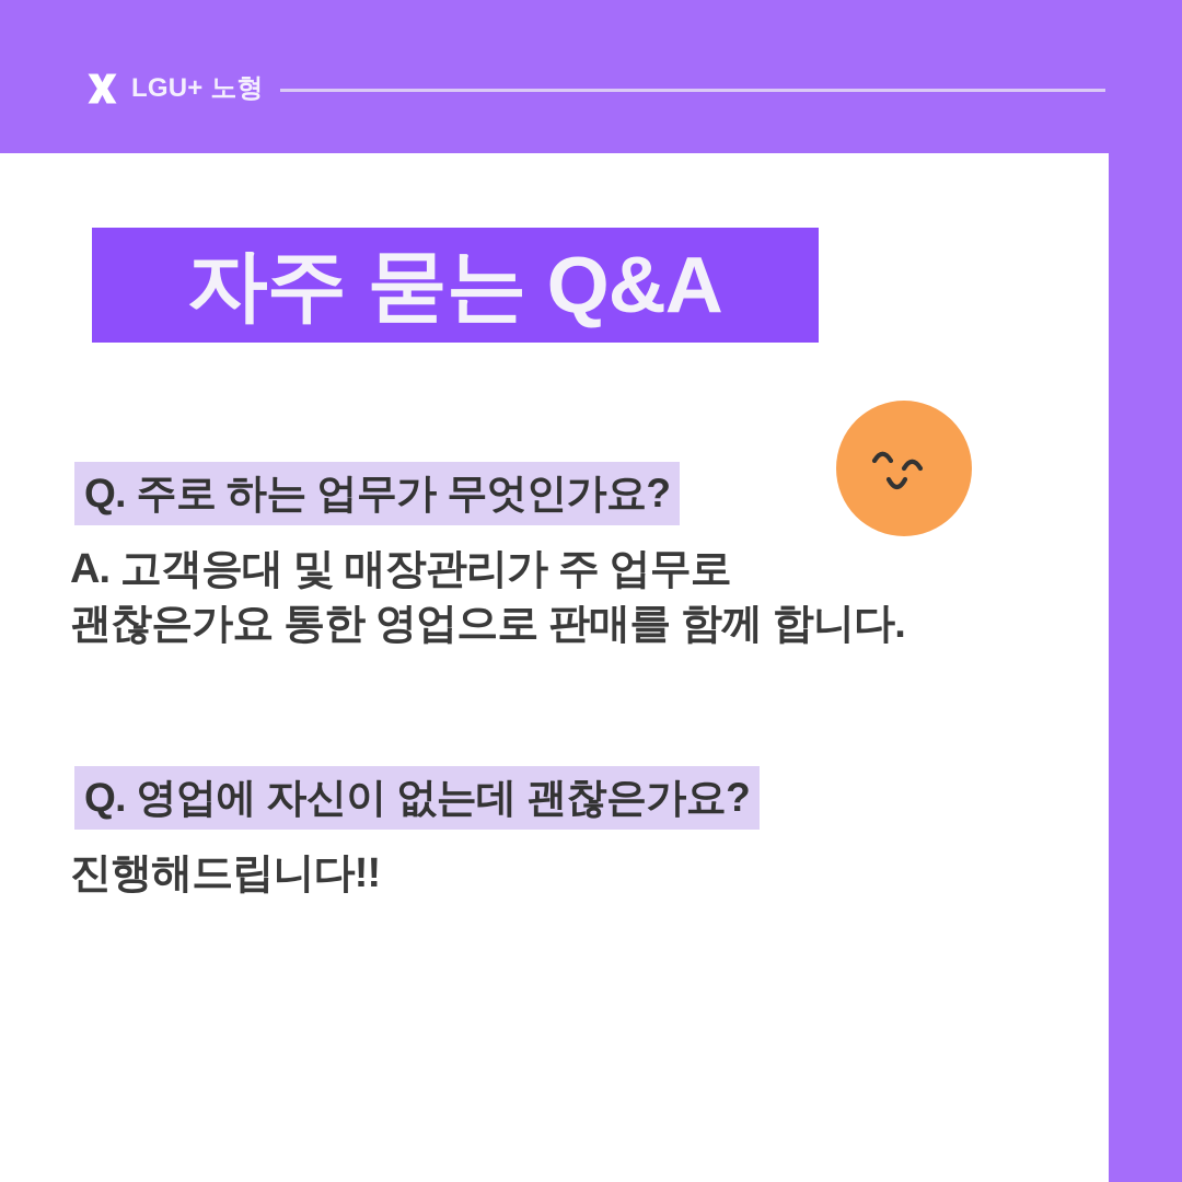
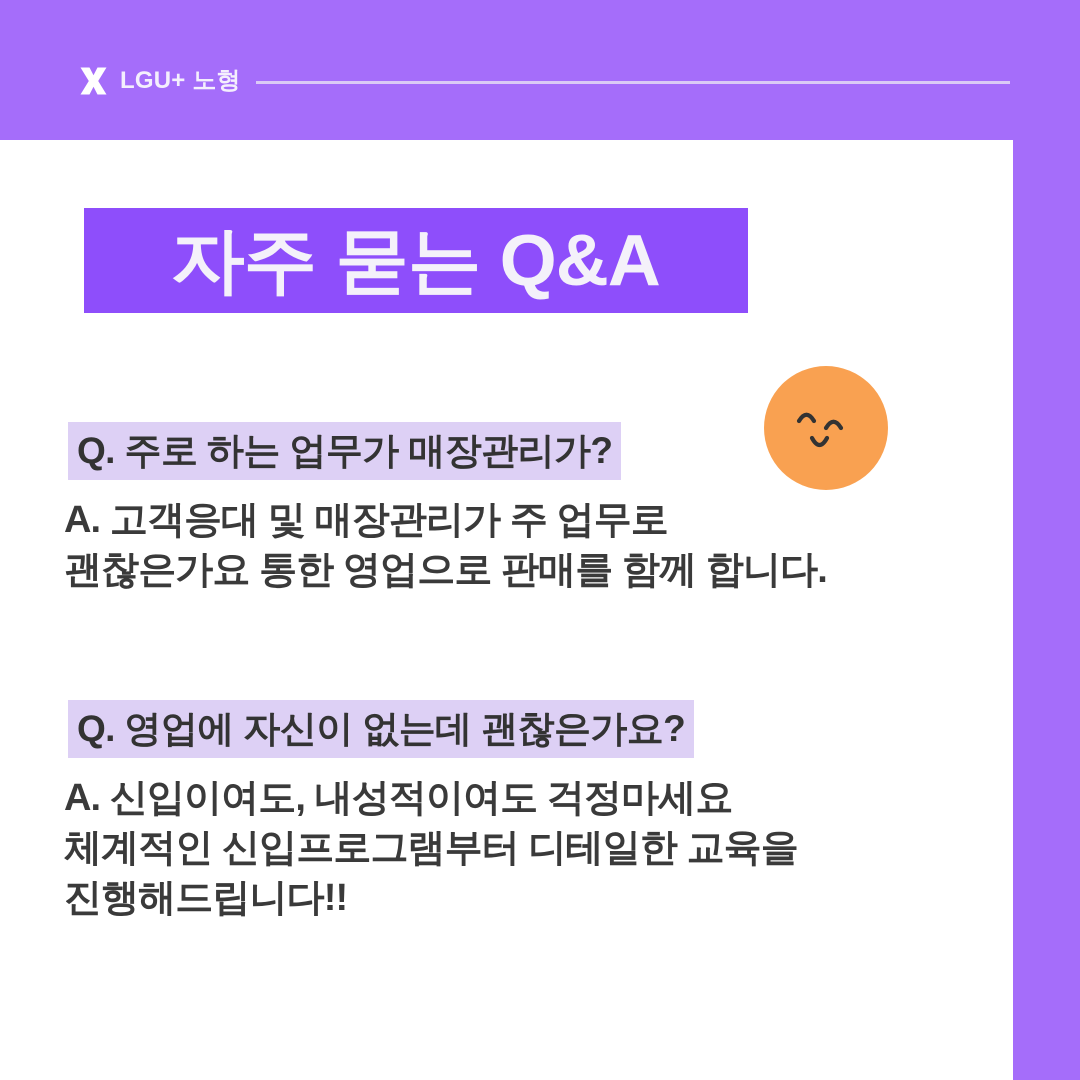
  LGU+ 노형
  자주 묻는 Q&A
- Q. 주로 하는 업무가 무엇인가요?
+ Q. 주로 하는 업무가 매장관리가?
  A. 고객응대 및 매장관리가 주 업무로
  괜찮은가요 통한 영업으로 판매를 함께 합니다.
  Q. 영업에 자신이 없는데 괜찮은가요?
+ A. 신입이여도, 내성적이여도 걱정마세요
+ 체계적인 신입프로그램부터 디테일한 교육을
  진행해드립니다!!
